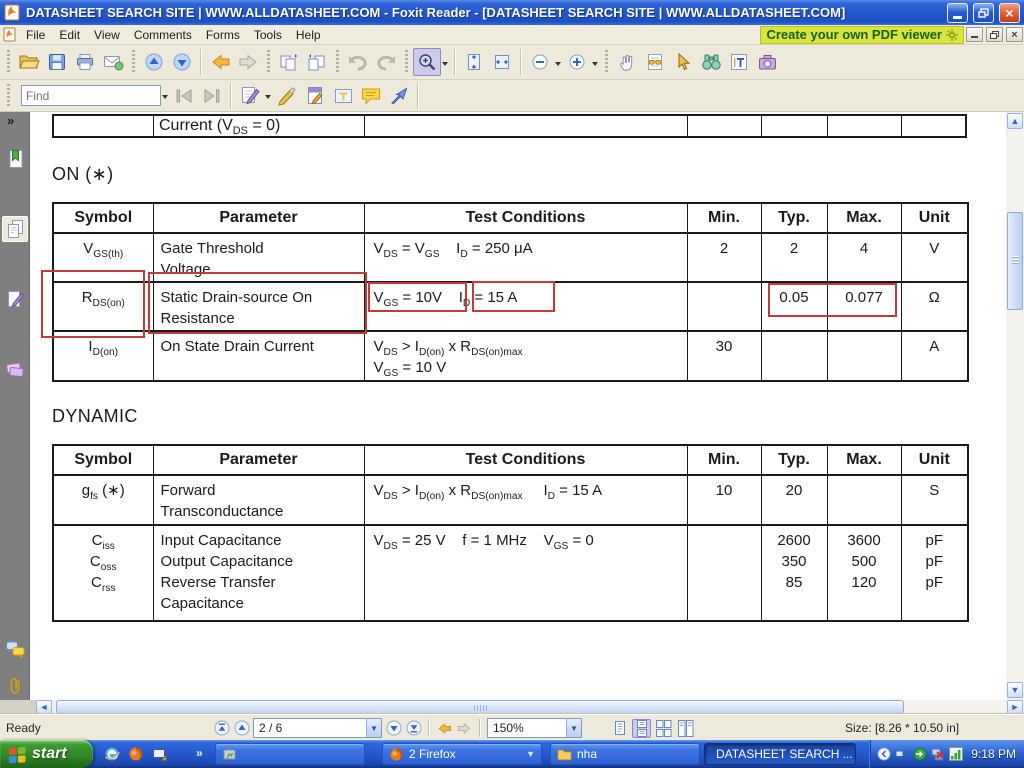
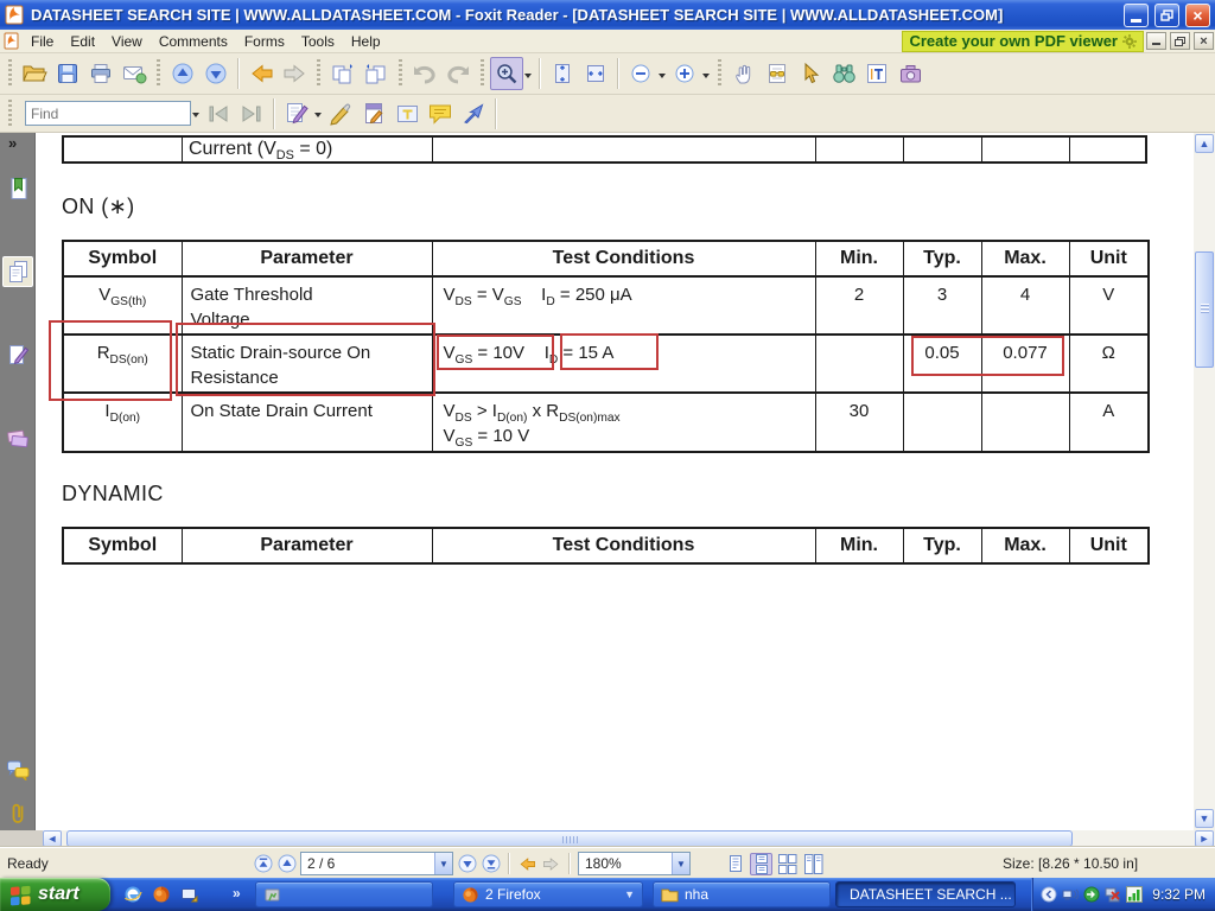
  DATASHEET SEARCH SITE | WWW.ALLDATASHEET.COM - Foxit Reader - [DATASHEET SEARCH SITE | WWW.ALLDATASHEET.COM]
  ×
  File
  Edit
  View
  Comments
  Forms
  Tools
  Help
  Create your own PDF viewer
  ×
  Find
  »
  Current (VDS = 0)
  ON (∗)
  Symbol	Parameter	Test Conditions	Min.	Typ.	Max.	Unit
- VGS(th)	Gate ThresholdVoltage	VDS = VGS ID = 250 μA	2	2	4	V
+ VGS(th)	Gate ThresholdVoltage	VDS = VGS ID = 250 μA	2	3	4	V
  RDS(on)	Static Drain-source OnResistance	VGS = 10V ID = 15 A		0.05	0.077	Ω
  ID(on)	On State Drain Current	VDS > ID(on) x RDS(on)max VGS = 10 V	30			A
  DYNAMIC
  Symbol	Parameter	Test Conditions	Min.	Typ.	Max.	Unit
- gfs (∗)	ForwardTransconductance	VDS > ID(on) x RDS(on)max ID = 15 A	10	20		S
- Ciss Coss Crss	Input Capacitance Output Capacitance Reverse Transfer Capacitance	VDS = 25 V f = 1 MHz VGS = 0		2600 350 85	3600 500 120	pF pF pF
  ▲
  ▼
  ◄
  ►
  Ready
  2 / 6
  ▼
- 150%
+ 180%
  ▼
  Size: [8.26 * 10.50 in]
  start
  »
  2 Firefox
  ▼
  nha
  DATASHEET SEARCH ...
- 9:18 PM
+ 9:32 PM
